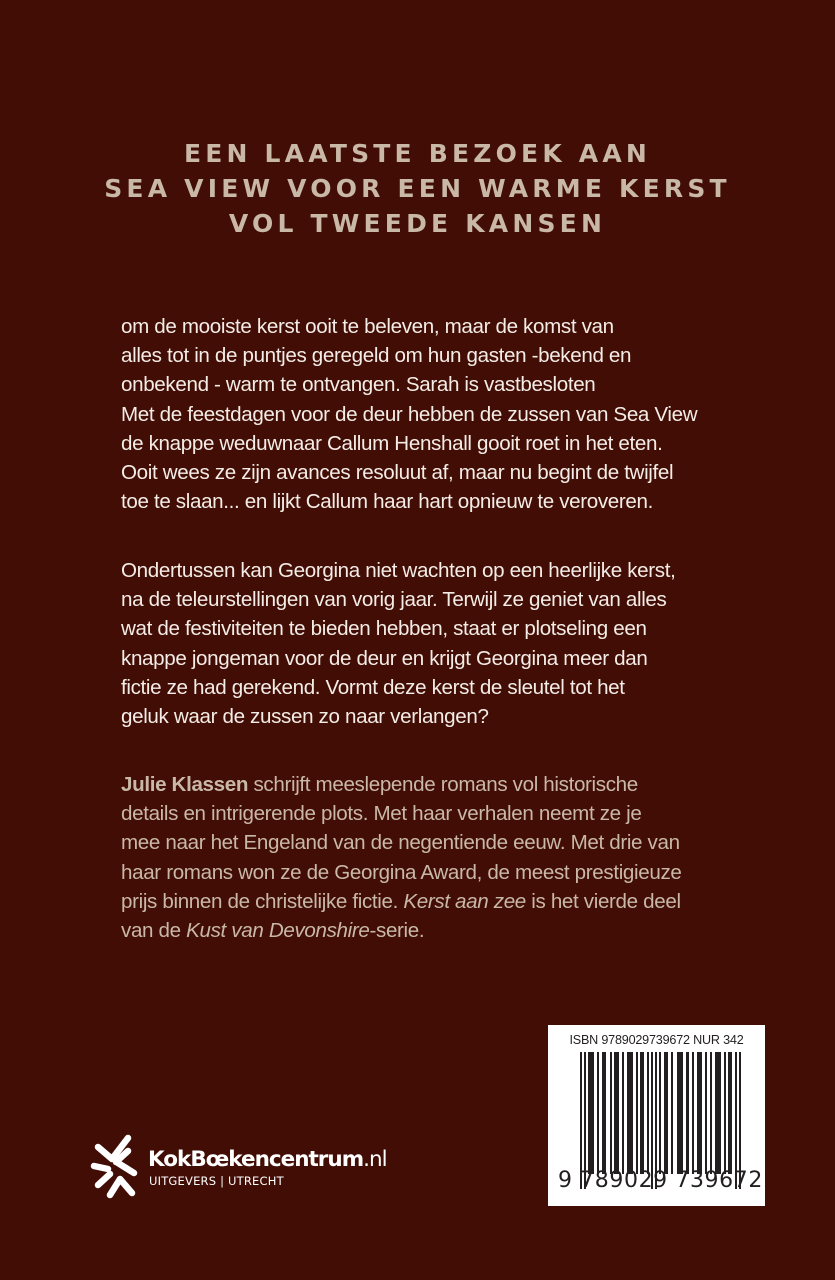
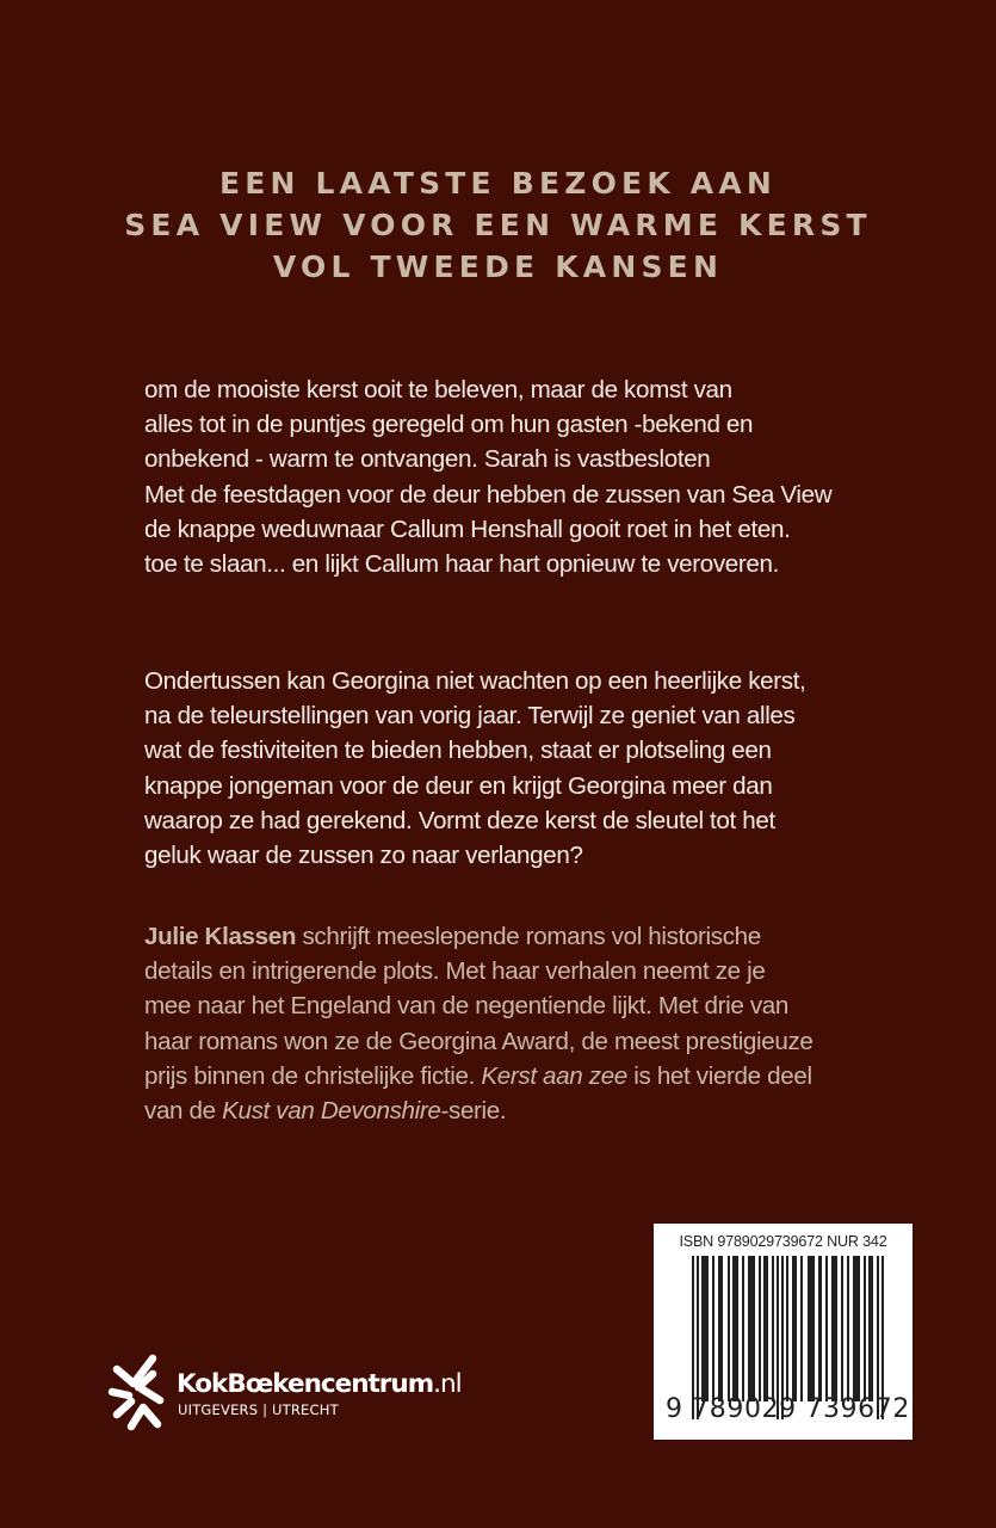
  EEN LAATSTE BEZOEK AAN
  SEA VIEW VOOR EEN WARME KERST
  VOL TWEEDE KANSEN
  om de mooiste kerst ooit te beleven, maar de komst van
  alles tot in de puntjes geregeld om hun gasten -bekend en
  onbekend - warm te ontvangen. Sarah is vastbesloten
  Met de feestdagen voor de deur hebben de zussen van Sea View
  de knappe weduwnaar Callum Henshall gooit roet in het eten.
- Ooit wees ze zijn avances resoluut af, maar nu begint de twijfel
  toe te slaan... en lijkt Callum haar hart opnieuw te veroveren.
  Ondertussen kan Georgina niet wachten op een heerlijke kerst,
  na de teleurstellingen van vorig jaar. Terwijl ze geniet van alles
  wat de festiviteiten te bieden hebben, staat er plotseling een
  knappe jongeman voor de deur en krijgt Georgina meer dan
- fictie ze had gerekend. Vormt deze kerst de sleutel tot het
+ waarop ze had gerekend. Vormt deze kerst de sleutel tot het
  geluk waar de zussen zo naar verlangen?
  Julie Klassen schrijft meeslepende romans vol historische
  details en intrigerende plots. Met haar verhalen neemt ze je
- mee naar het Engeland van de negentiende eeuw. Met drie van
+ mee naar het Engeland van de negentiende lijkt. Met drie van
  haar romans won ze de Georgina Award, de meest prestigieuze
  prijs binnen de christelijke fictie. Kerst aan zee is het vierde deel
  van de Kust van Devonshire-serie.
  KokBœkencentrum.nl
  UITGEVERS | UTRECHT
  ISBN 9789029739672 NUR 342
  9 789029 739672
